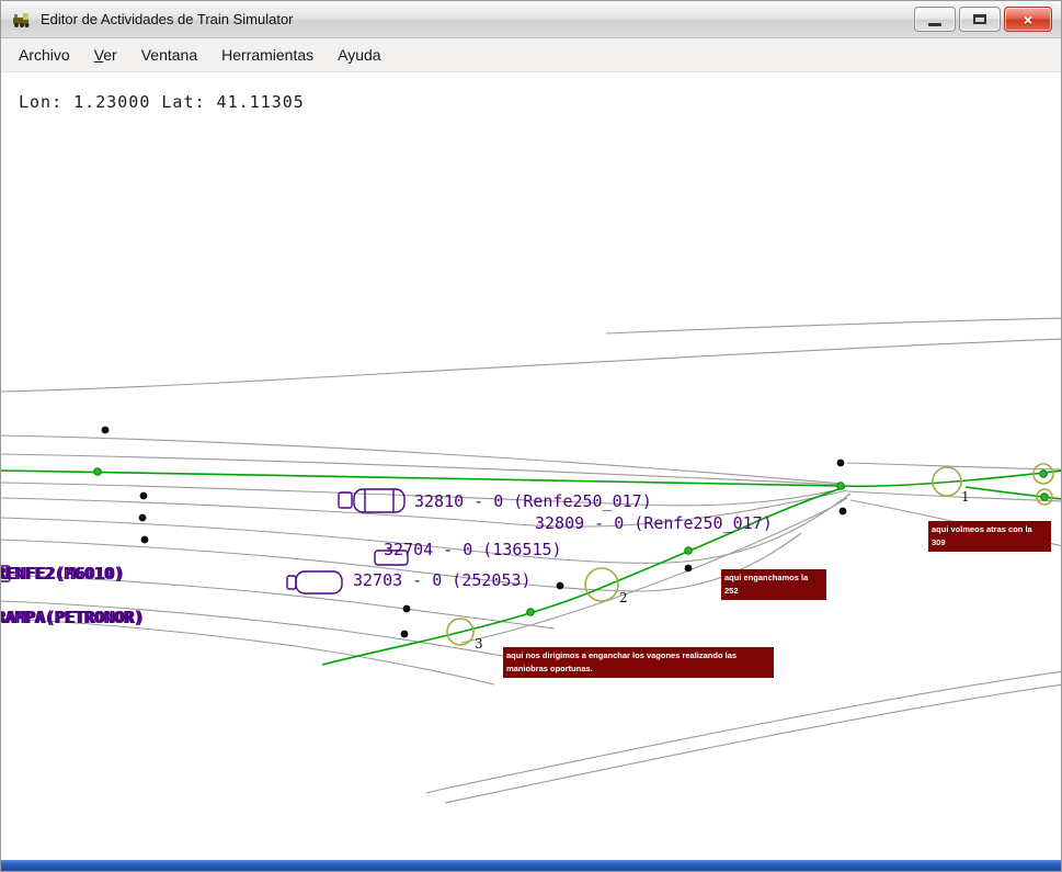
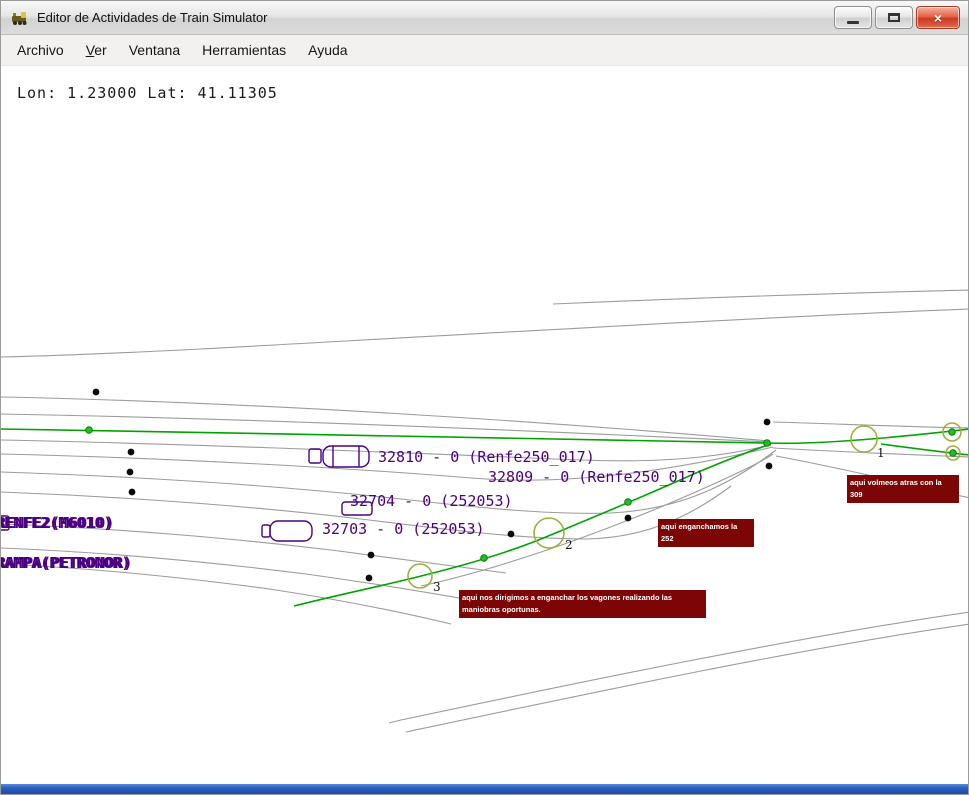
  Editor de Actividades de Train Simulator
  ×
  Archivo
  Ver
  Ventana
  Herramientas
  Ayuda
  Lon: 1.23000 Lat: 41.11305
  1
  2
  3
  32810 - 0 (Renfe250_017)
  32809 - 0 (Renfe250_017)
- 32704 - 0 (136515)
+ 32704 - 0 (252053)
  32703 - 0 (252053)
  ENFE2(M6010)
  AMPA(PETRONOR)
  aqui volmeos atras con la 309
  aqui enganchamos la 252
  aqui nos dirigimos a enganchar los vagones realizando las maniobras oportunas.
